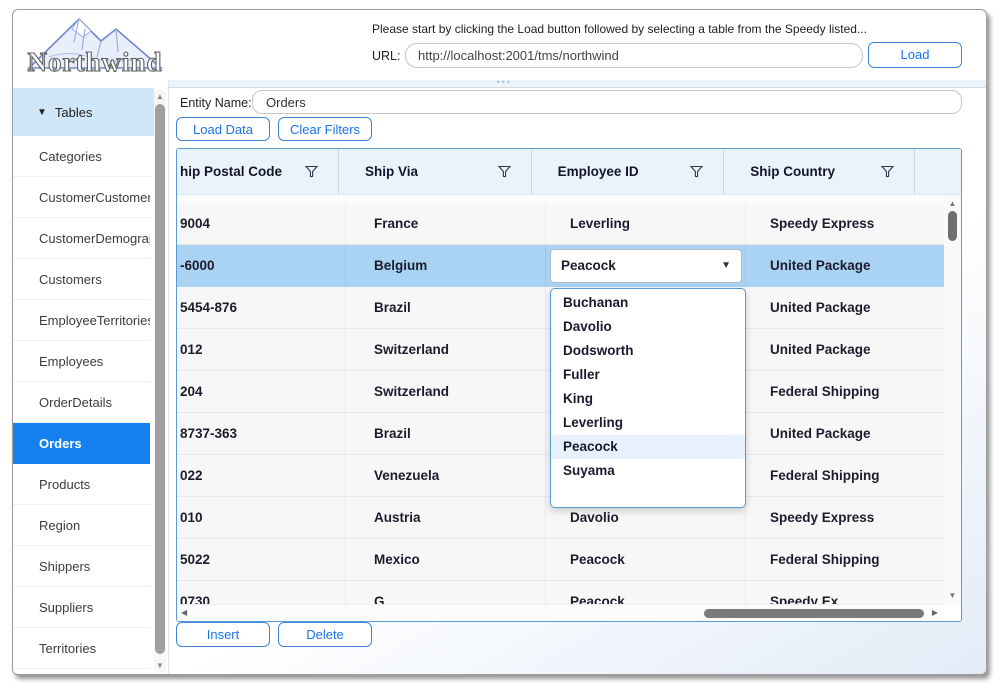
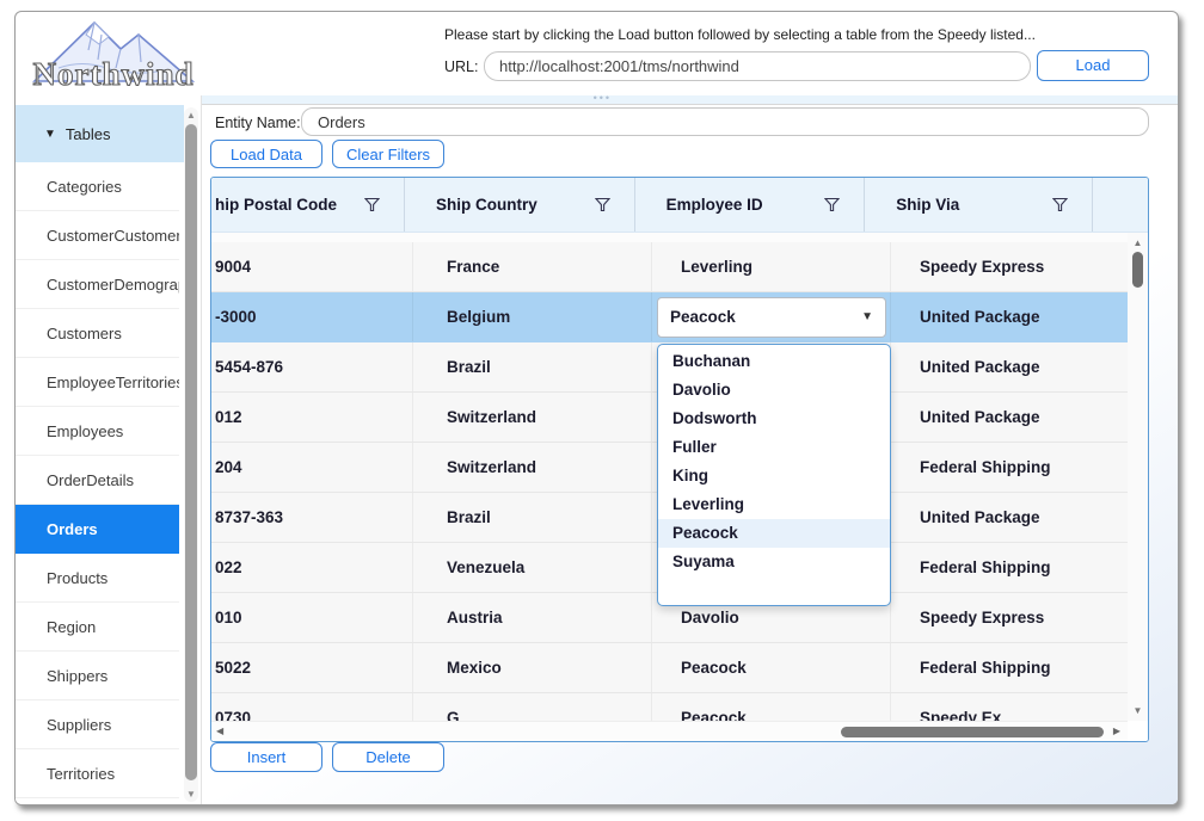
  Northwind
  Please start by clicking the Load button followed by selecting a table from the Speedy listed...
  URL:
  http://localhost:2001/tms/northwind
  Load
  ▼
  Tables
  Categories
  CustomerCustomer
  CustomerDemogra
  Customers
  EmployeeTerritorie
  Employees
  OrderDetails
  Orders
  Products
  Region
  Shippers
  Suppliers
  Territories
  ▲
  ▼
  •••
  Entity Name:
  Orders
  Load Data
  Clear Filters
  hip Postal Code
- Ship Via
+ Ship Country
  Employee ID
- Ship Country
+ Ship Via
  9004
  France
  Leverling
  Speedy Express
- -6000
+ -3000
  Belgium
  Peacock
  ▼
  United Package
  5454-876
  Brazil
  United Package
  012
  Switzerland
  United Package
  204
  Switzerland
  Federal Shipping
  8737-363
  Brazil
  United Package
  022
  Venezuela
  Federal Shipping
  010
  Austria
  Davolio
  Speedy Express
  5022
  Mexico
  Peacock
  Federal Shipping
  0730
  G
  Peacock
  Speedy Ex
  ▲
  ▼
  ◀
  ▶
  Buchanan
  Davolio
  Dodsworth
  Fuller
  King
  Leverling
  Peacock
  Suyama
  Insert
  Delete
